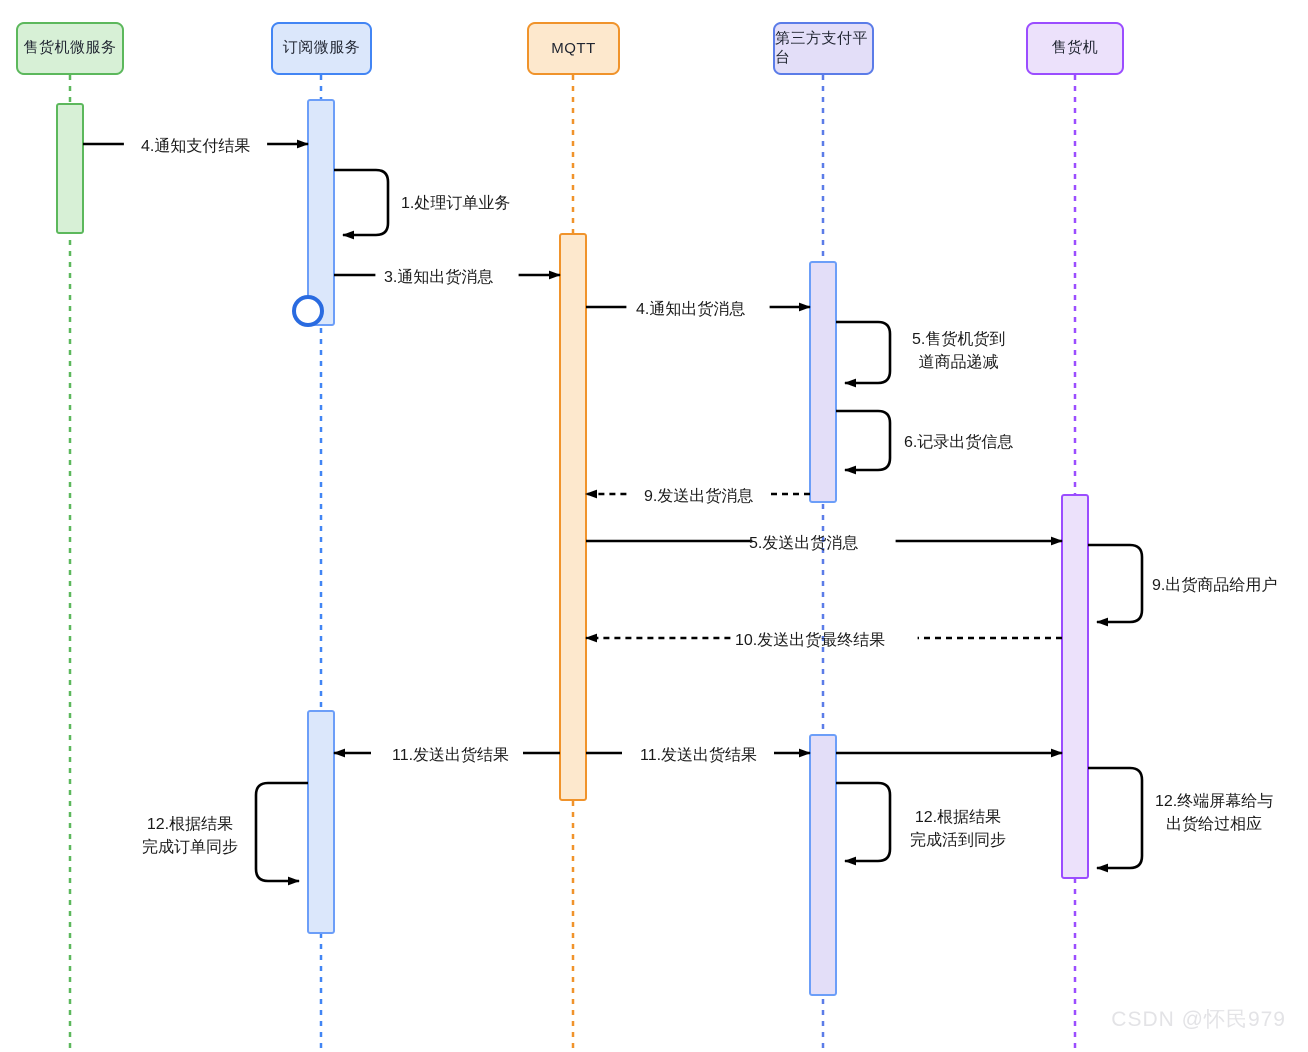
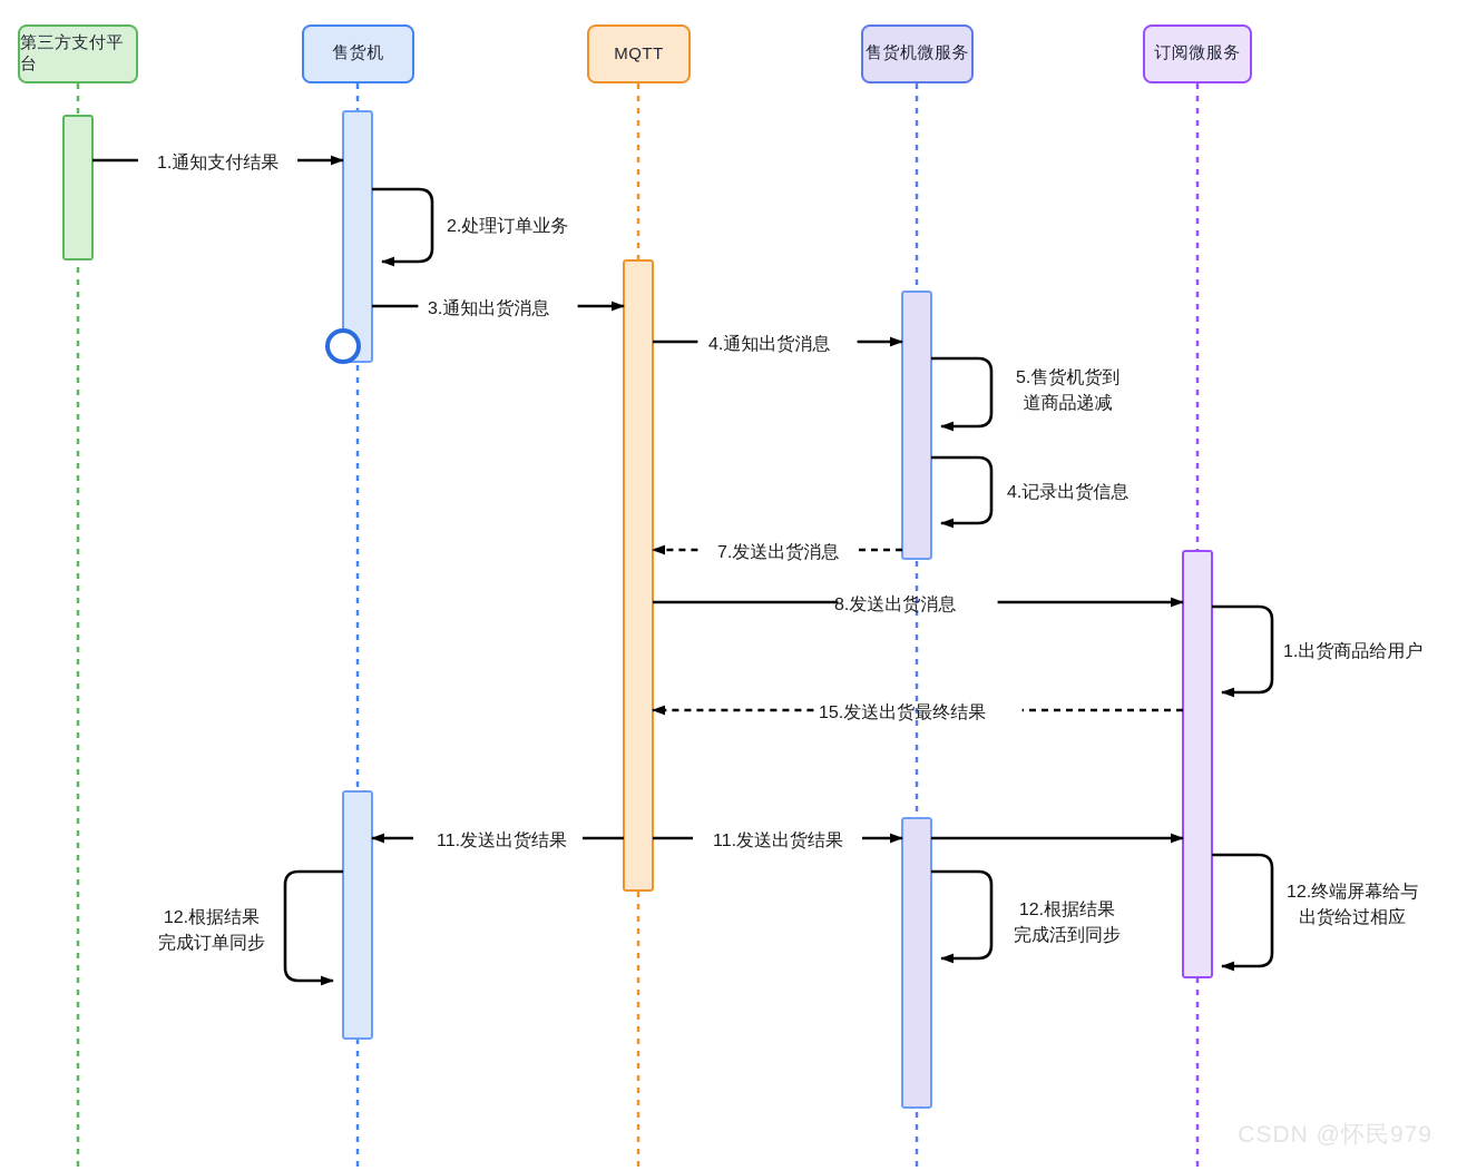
- 售货机微服务
+ 第三方支付平台
- 订阅微服务
+ 售货机
  MQTT
- 第三方支付平台
+ 售货机微服务
- 售货机
+ 订阅微服务
- 4.通知支付结果
+ 1.通知支付结果
- 1.处理订单业务
+ 2.处理订单业务
  3.通知出货消息
  4.通知出货消息
  5.售货机货到
  道商品递减
- 6.记录出货信息
+ 4.记录出货信息
- 9.发送出货消息
+ 7.发送出货消息
- 5.发送出货消息
+ 8.发送出货消息
- 9.出货商品给用户
+ 1.出货商品给用户
- 10.发送出货最终结果
+ 15.发送出货最终结果
  11.发送出货结果
  11.发送出货结果
  12.根据结果
  完成订单同步
  12.根据结果
  完成活到同步
  12.终端屏幕给与
  出货给过相应
  CSDN @怀民979
